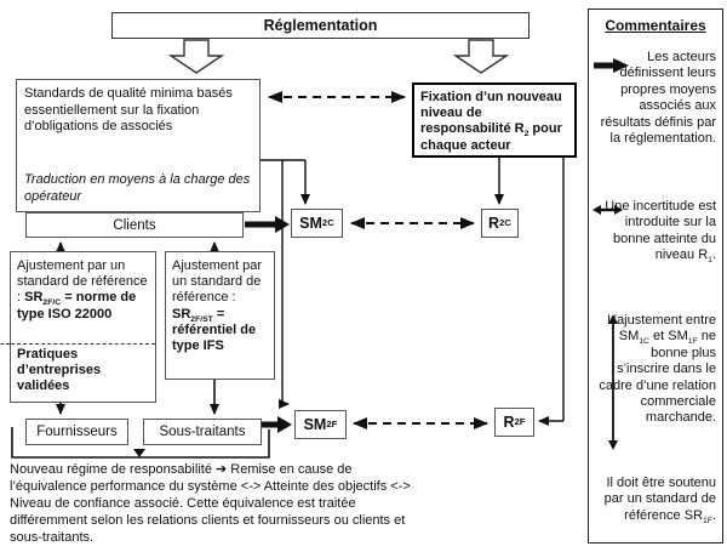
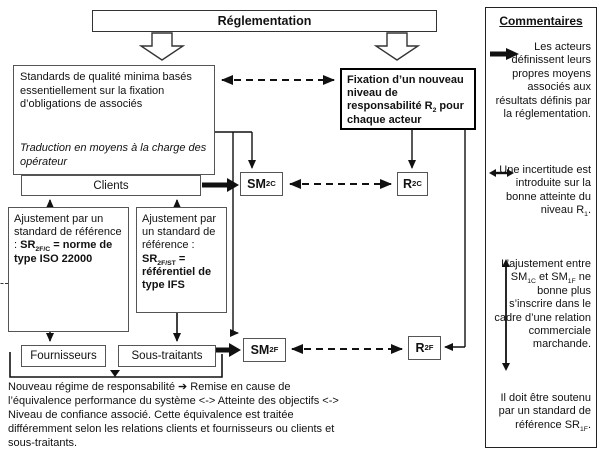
  Réglementation
  Standards de qualité minima basés essentiellement sur la fixation d’obligations de associés
  Traduction en moyens à la charge des opérateur
  Fixation d’un nouveau niveau de responsabilité R pour chaque acteur
  Clients
  SM
  2C
  R
  2C
  SM
  2F
  R
  2F
  Ajustement par un standard de référence : SR = norme de type ISO 22000
- Pratiques d’entreprises validées
  Ajustement par un standard de référence : SR = référentiel de type IFS
  Fournisseurs
  Sous-traitants
  Nouveau régime de responsabilité ➔ Remise en cause de l’équivalence performance du système <-> Atteinte des objectifs <-> Niveau de confiance associé. Cette équivalence est traitée différemment selon les relations clients et fournisseurs ou clients et sous-traitants.
  Commentaires
  Les acteurs définissent leurs propres moyens associés aux résultats définis par la réglementation.
  Une incertitude est introduite sur la bonne atteinte du niveau R .
  L’ajustement entre SM et SM ne bonne plus s’inscrire dans le cadre d’une relation commerciale marchande.
  Il doit être soutenu par un standard de référence SR .
